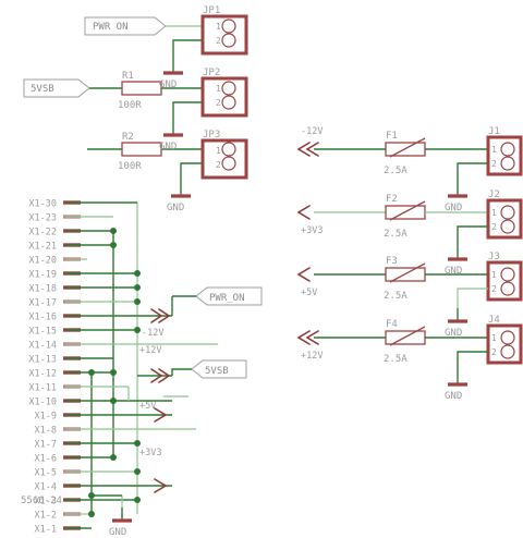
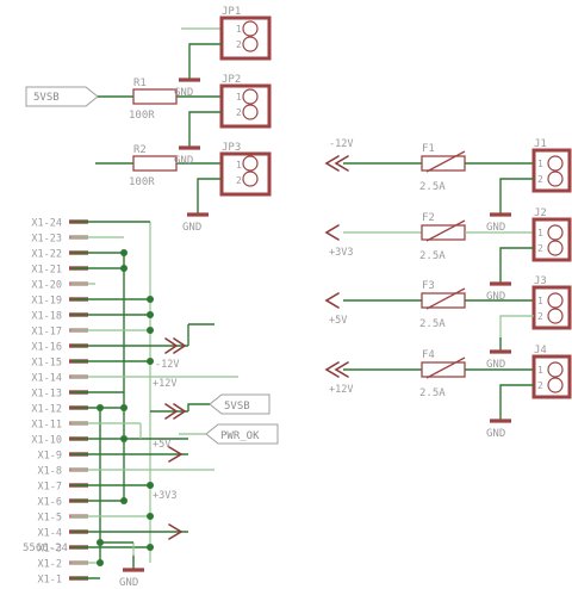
- PWR ON
  5VSB
  R1
  100R
  R2
  100R
  JP1
  1
  2
  GND
  JP2
  1
  2
  GND
  JP3
  1
  2
  GND
- X1-30
+ X1-24
  X1-23
  X1-22
  X1-21
  X1-20
  X1-19
  X1-18
  X1-17
  X1-16
  X1-15
  X1-14
  X1-13
  X1-12
  X1-11
  X1-10
  X1-9
  X1-8
  X1-7
  X1-6
  X1-5
  X1-4
  X1-3
  X1-2
  X1-1
  5566-24
  GND
- PWR_ON
  5VSB
+ PWR_OK
  -12V
  +12V
  +5V
  +3V3
  -12V
  F1
  2.5A
  J1
  1
  2
  GND
  +3V3
  F2
  2.5A
  J2
  1
  2
  GND
  +5V
  F3
  2.5A
  J3
  1
  2
  GND
  +12V
  F4
  2.5A
  J4
  1
  2
  GND
